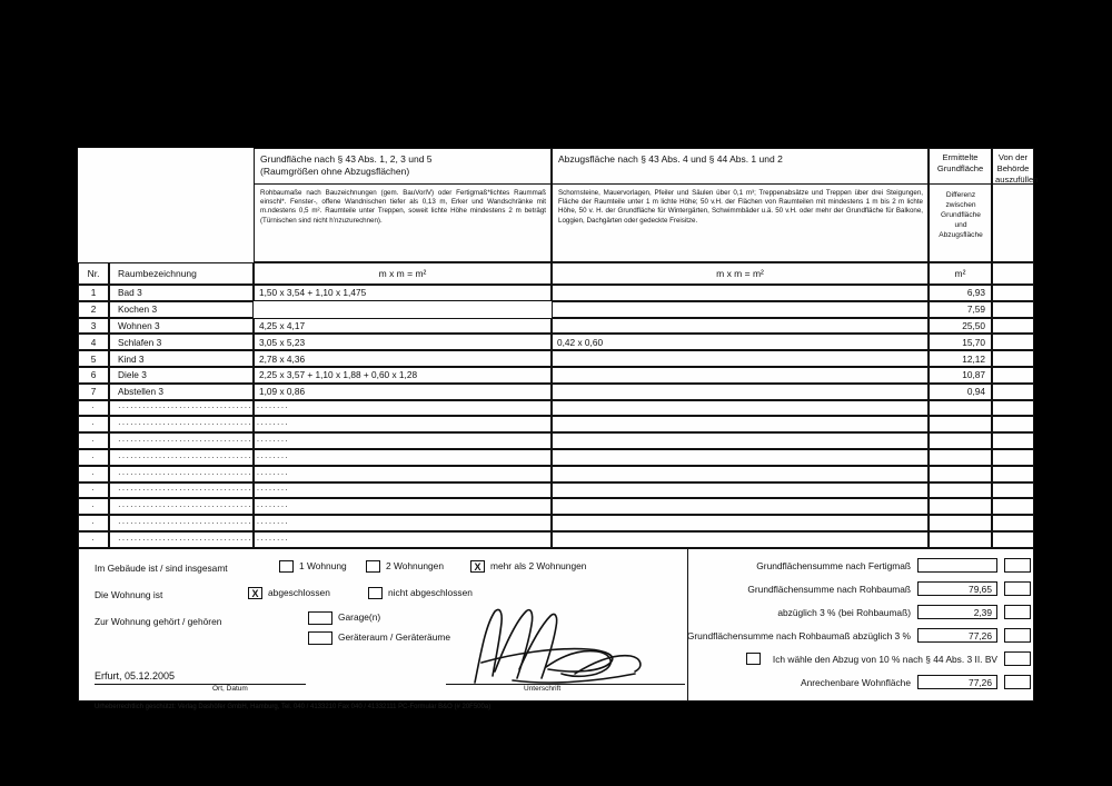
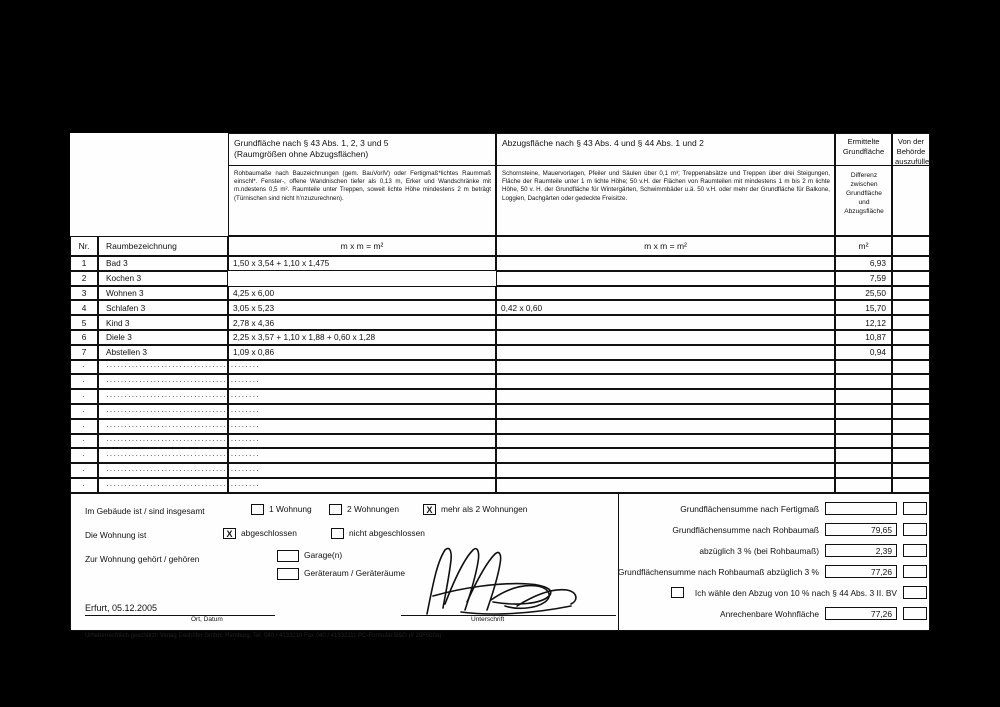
  Grundfläche nach § 43 Abs. 1, 2, 3 und 5
  (Raumgrößen ohne Abzugsflächen)
  Abzugsfläche nach § 43 Abs. 4 und § 44 Abs. 1 und 2
  Ermittelte Grundfläche
  Von der Behörde auszufüllen
  Nr.
  Raumbezeichnung
  m x m = m²
  m x m = m²
  m²
  1
  Bad 3
  1,50 x 3,54 + 1,10 x 1,475
  6,93
  2
  Kochen 3
  7,59
  3
  Wohnen 3
- 4,25 x 4,17
+ 4,25 x 6,00
  25,50
  4
  Schlafen 3
  3,05 x 5,23
  0,42 x 0,60
  15,70
  5
  Kind 3
  2,78 x 4,36
  12,12
  6
  Diele 3
  2,25 x 3,57 + 1,10 x 1,88 + 0,60 x 1,28
  10,87
  7
  Abstellen 3
  1,09 x 0,86
  0,94
  ·
  ··········································
  ·
  ··········································
  ·
  ··········································
  ·
  ··········································
  ·
  ··········································
  ·
  ··········································
  ·
  ··········································
  ·
  ··········································
  ·
  ··········································
  Im Gebäude ist / sind insgesamt
  1 Wohnung
  2 Wohnungen
  X mehr als 2 Wohnungen
  Die Wohnung ist
  X abgeschlossen
  nicht abgeschlossen
  Zur Wohnung gehört / gehören
  Garage(n)
  Geräteraum / Geräteräume
  Erfurt, 05.12.2005
  Grundflächensumme nach Fertigmaß
  Grundflächensumme nach Rohbaumaß
  79,65
  abzüglich 3 % (bei Rohbaumaß)
  2,39
  Grundflächensumme nach Rohbaumaß abzüglich 3 %
  77,26
  Ich wähle den Abzug von 10 % nach § 44 Abs. 3 II. BV
  Anrechenbare Wohnfläche
  77,26
